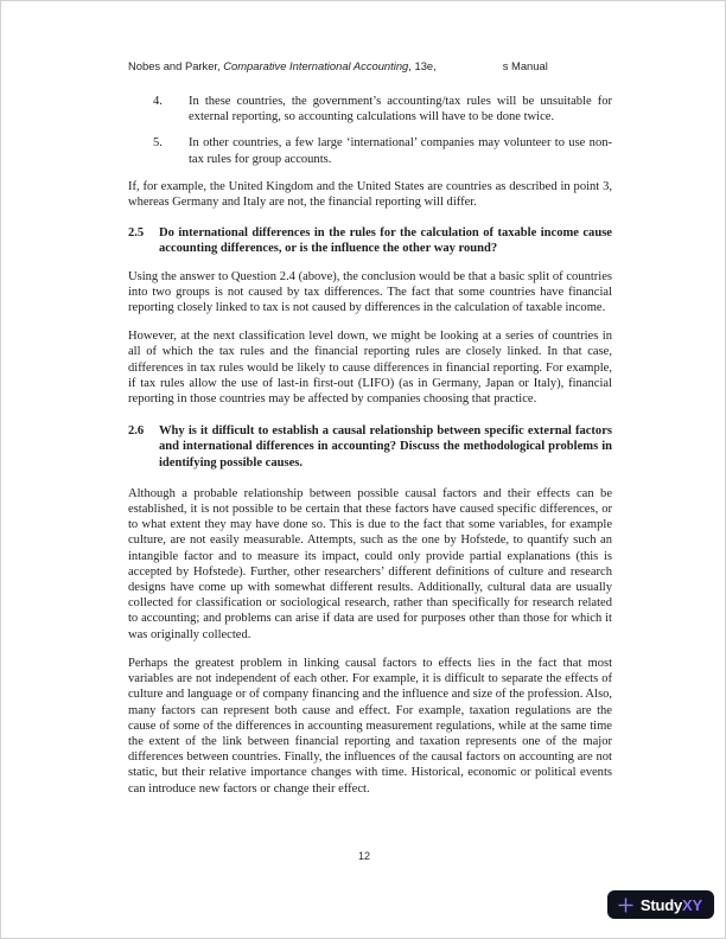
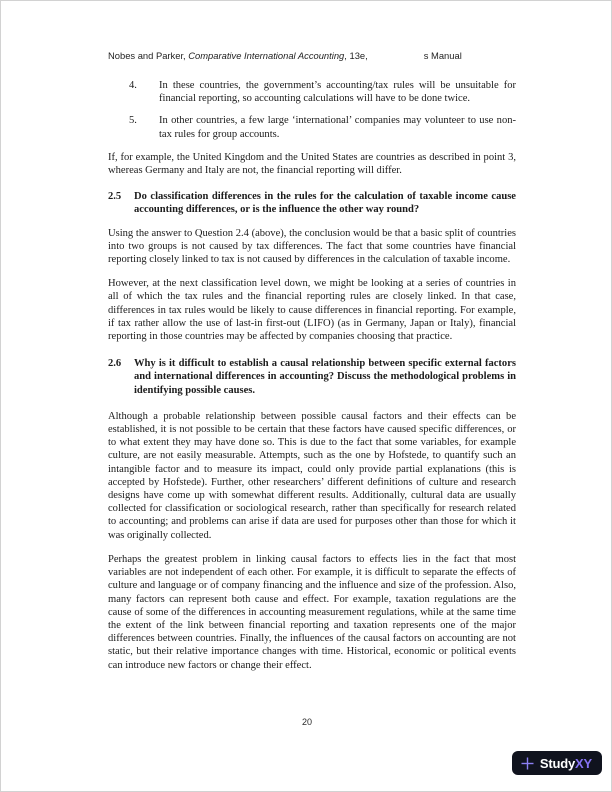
  Nobes and Parker, Comparative International Accounting, 13e, s Manual
  4.
- In these countries, the government’s accounting/tax rules will be unsuitable for external reporting, so accounting calculations will have to be done twice.
+ In these countries, the government’s accounting/tax rules will be unsuitable for financial reporting, so accounting calculations will have to be done twice.
  5.
  In other countries, a few large ‘international’ companies may volunteer to use non-tax rules for group accounts.
  If, for example, the United Kingdom and the United States are countries as described in point 3, whereas Germany and Italy are not, the financial reporting will differ.
  2.5
- Do international differences in the rules for the calculation of taxable income cause accounting differences, or is the influence the other way round?
+ Do classification differences in the rules for the calculation of taxable income cause accounting differences, or is the influence the other way round?
  Using the answer to Question 2.4 (above), the conclusion would be that a basic split of countries into two groups is not caused by tax differences. The fact that some countries have financial reporting closely linked to tax is not caused by differences in the calculation of taxable income.
- However, at the next classification level down, we might be looking at a series of countries in all of which the tax rules and the financial reporting rules are closely linked. In that case, differences in tax rules would be likely to cause differences in financial reporting. For example, if tax rules allow the use of last-in first-out (LIFO) (as in Germany, Japan or Italy), financial reporting in those countries may be affected by companies choosing that practice.
+ However, at the next classification level down, we might be looking at a series of countries in all of which the tax rules and the financial reporting rules are closely linked. In that case, differences in tax rules would be likely to cause differences in financial reporting. For example, if tax rather allow the use of last-in first-out (LIFO) (as in Germany, Japan or Italy), financial reporting in those countries may be affected by companies choosing that practice.
  2.6
  Why is it difficult to establish a causal relationship between specific external factors and international differences in accounting? Discuss the methodological problems in identifying possible causes.
  Although a probable relationship between possible causal factors and their effects can be established, it is not possible to be certain that these factors have caused specific differences, or to what extent they may have done so. This is due to the fact that some variables, for example culture, are not easily measurable. Attempts, such as the one by Hofstede, to quantify such an intangible factor and to measure its impact, could only provide partial explanations (this is accepted by Hofstede). Further, other researchers’ different definitions of culture and research designs have come up with somewhat different results. Additionally, cultural data are usually collected for classification or sociological research, rather than specifically for research related to accounting; and problems can arise if data are used for purposes other than those for which it was originally collected.
  Perhaps the greatest problem in linking causal factors to effects lies in the fact that most variables are not independent of each other. For example, it is difficult to separate the effects of culture and language or of company financing and the influence and size of the profession. Also, many factors can represent both cause and effect. For example, taxation regulations are the cause of some of the differences in accounting measurement regulations, while at the same time the extent of the link between financial reporting and taxation represents one of the major differences between countries. Finally, the influences of the causal factors on accounting are not static, but their relative importance changes with time. Historical, economic or political events can introduce new factors or change their effect.
- 12
+ 20
  StudyXY
